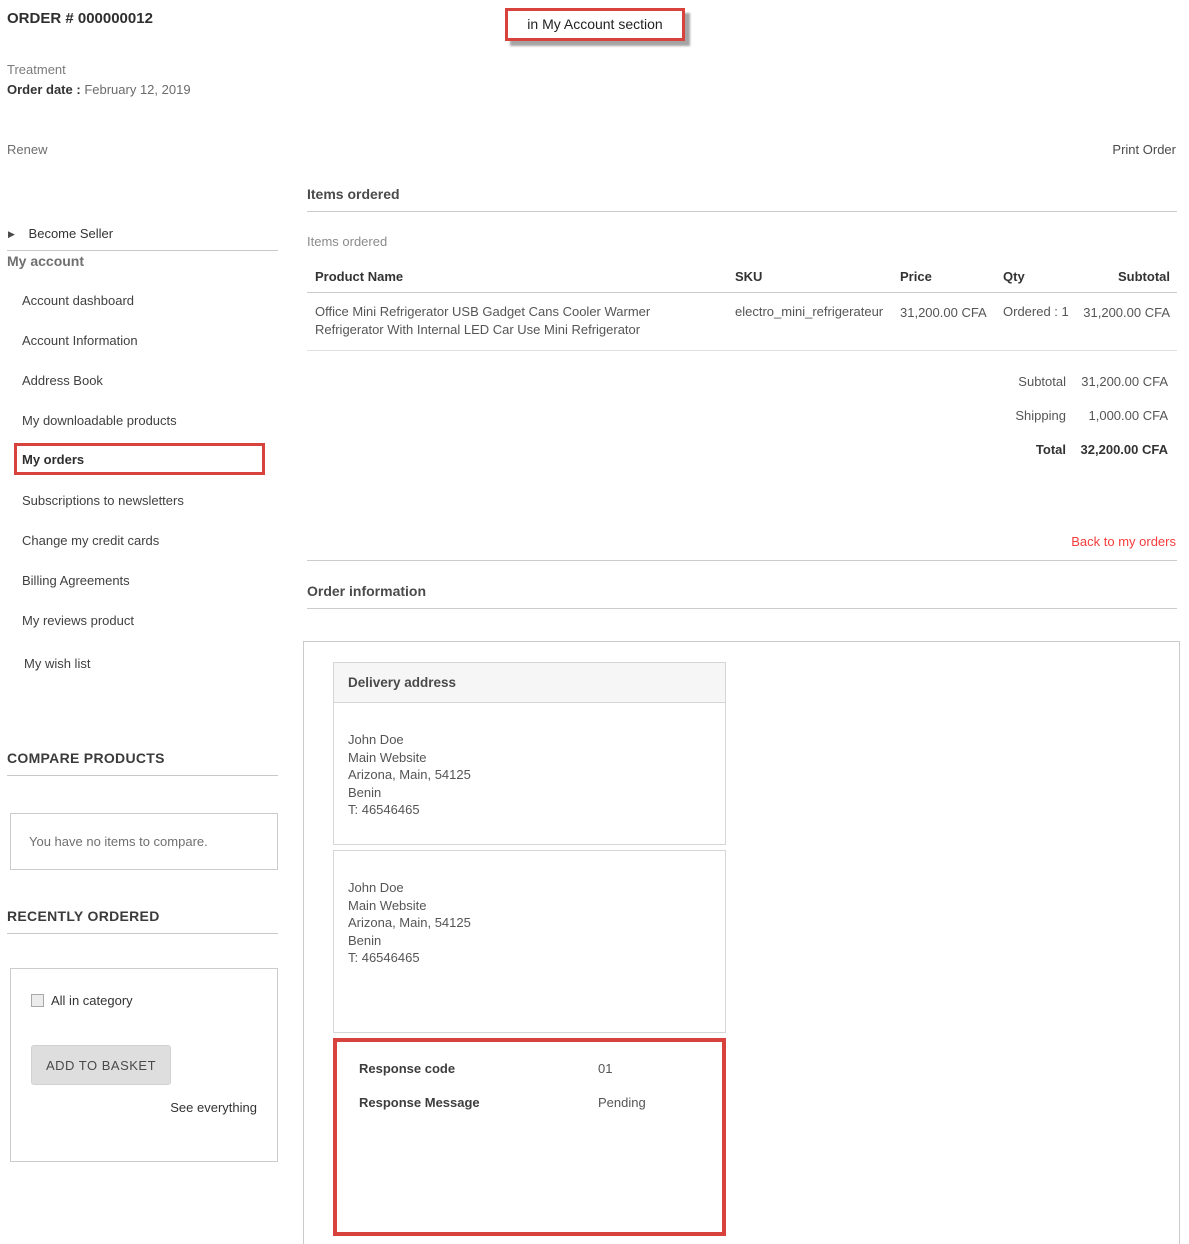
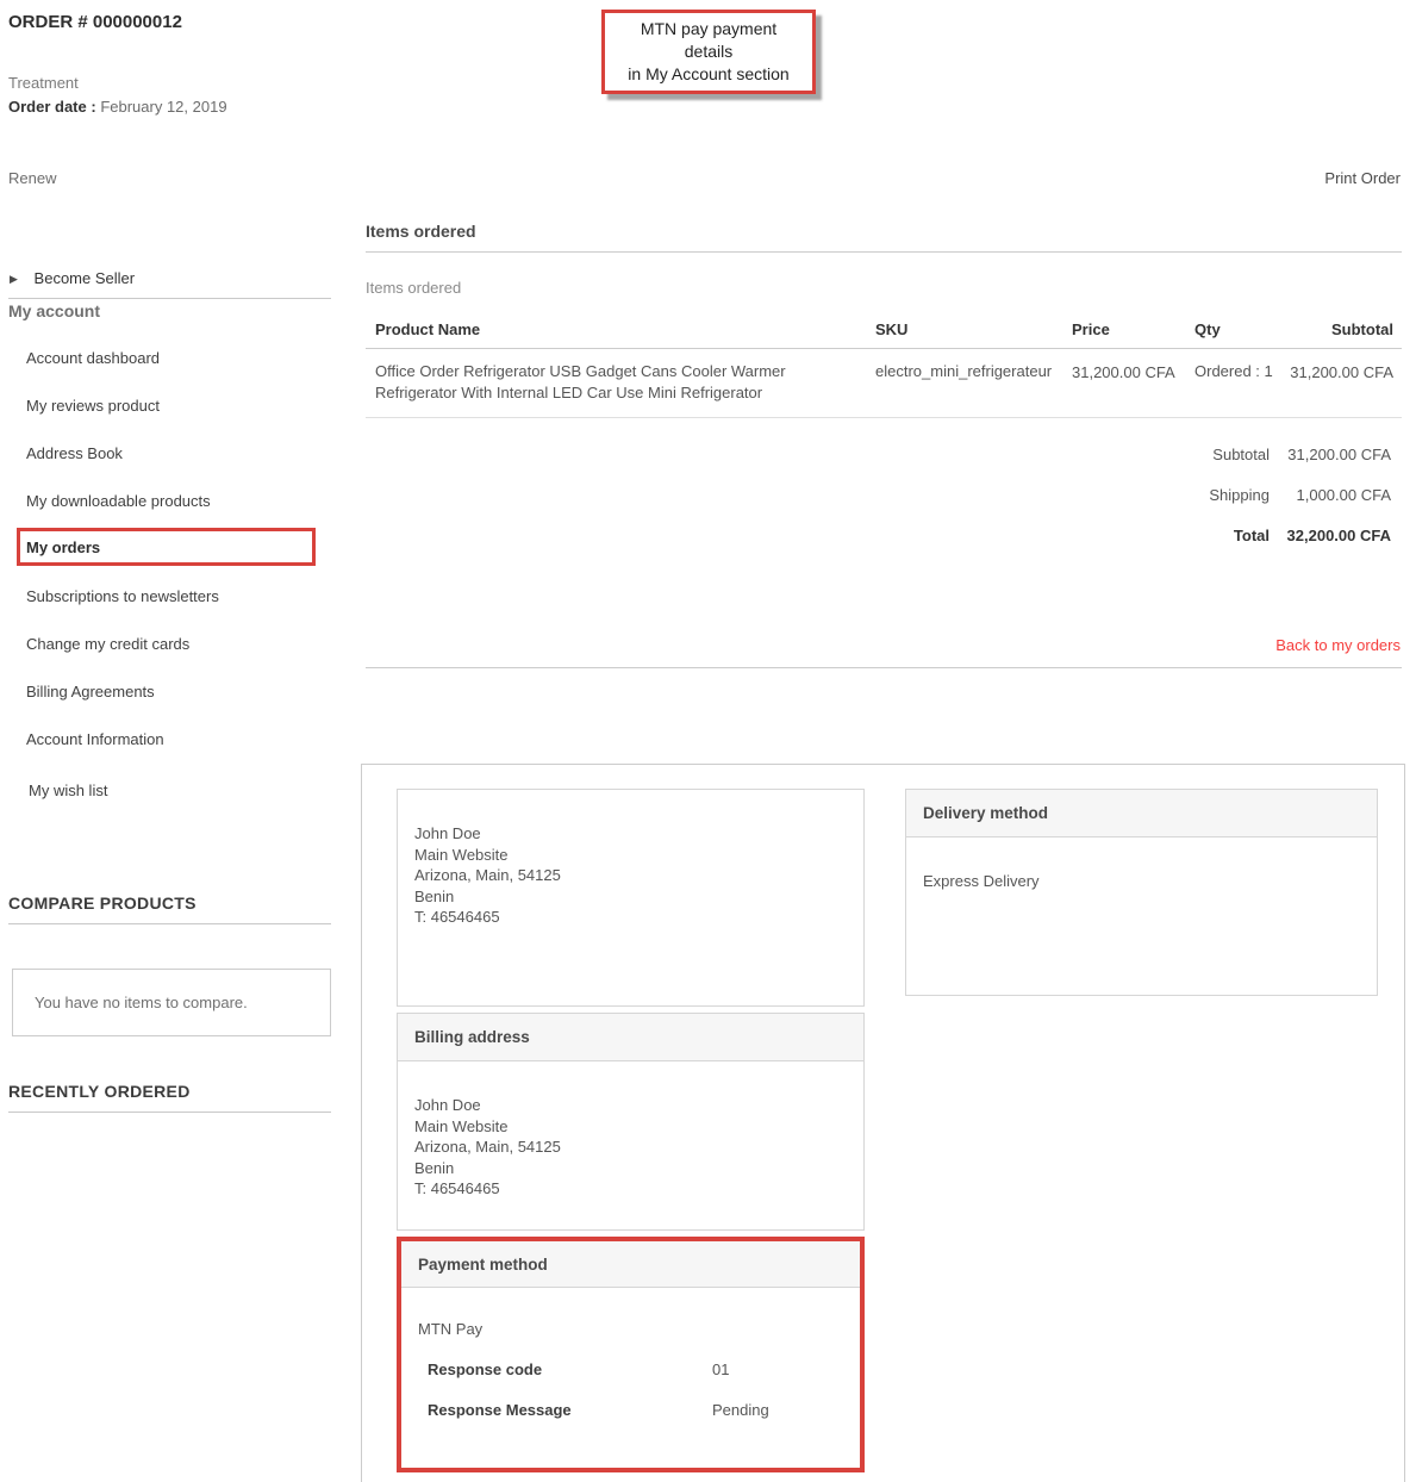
  ORDER # 000000012
  Treatment
  Order date : February 12, 2019
  Renew
  Print Order
+ MTN pay payment details
  in My Account section
  ▶ Become Seller
  My account
  Account dashboard
- Account Information
+ My reviews product
  Address Book
  My downloadable products
  My orders
  Subscriptions to newsletters
  Change my credit cards
  Billing Agreements
- My reviews product
+ Account Information
  My wish list
  COMPARE PRODUCTS
  You have no items to compare.
  RECENTLY ORDERED
- All in category
- ADD TO BASKET
- See everything
  Items ordered
  Items ordered
  Product Name
  SKU
  Price
  Qty
  Subtotal
- Office Mini Refrigerator USB Gadget Cans Cooler Warmer Refrigerator With Internal LED Car Use Mini Refrigerator
+ Office Order Refrigerator USB Gadget Cans Cooler Warmer Refrigerator With Internal LED Car Use Mini Refrigerator
  electro_mini_refrigerateur
  31,200.00 CFA
  Ordered : 1
  31,200.00 CFA
  Subtotal
  31,200.00 CFA
  Shipping
  1,000.00 CFA
  Total
  32,200.00 CFA
  Back to my orders
- Order information
- Delivery address
  John Doe
  Main Website
  Arizona, Main, 54125
  Benin
  T: 46546465
+ Delivery method
+ Express Delivery
+ Billing address
  John Doe
  Main Website
  Arizona, Main, 54125
  Benin
  T: 46546465
+ Payment method
+ MTN Pay
  Response code
  01
  Response Message
  Pending
